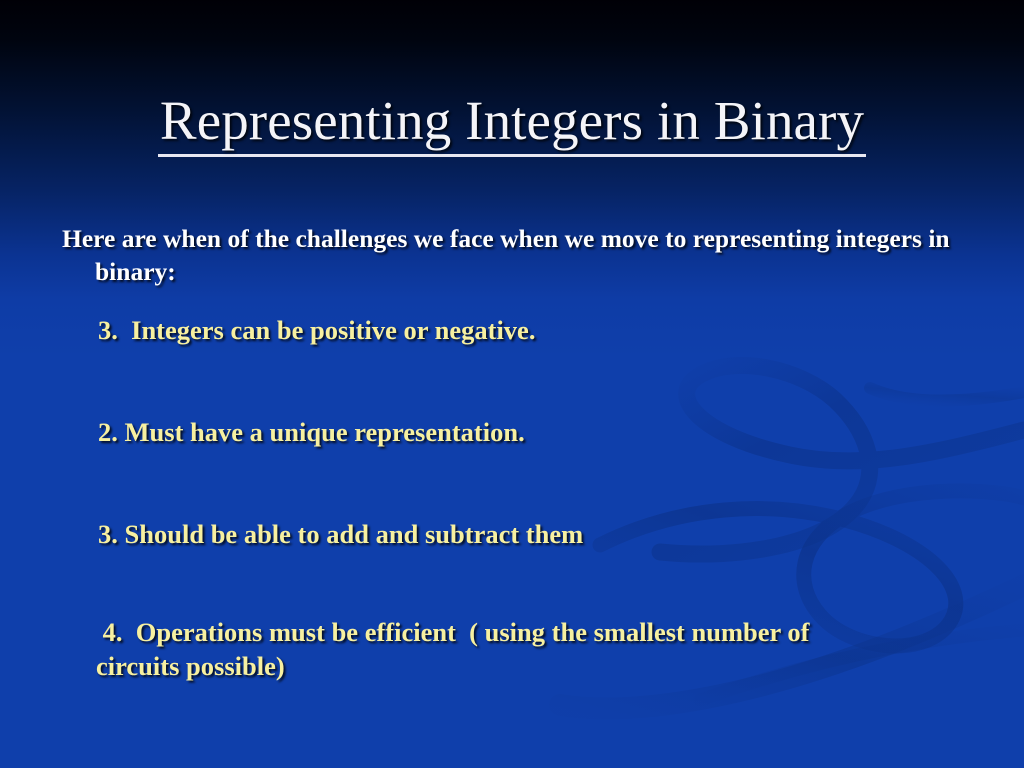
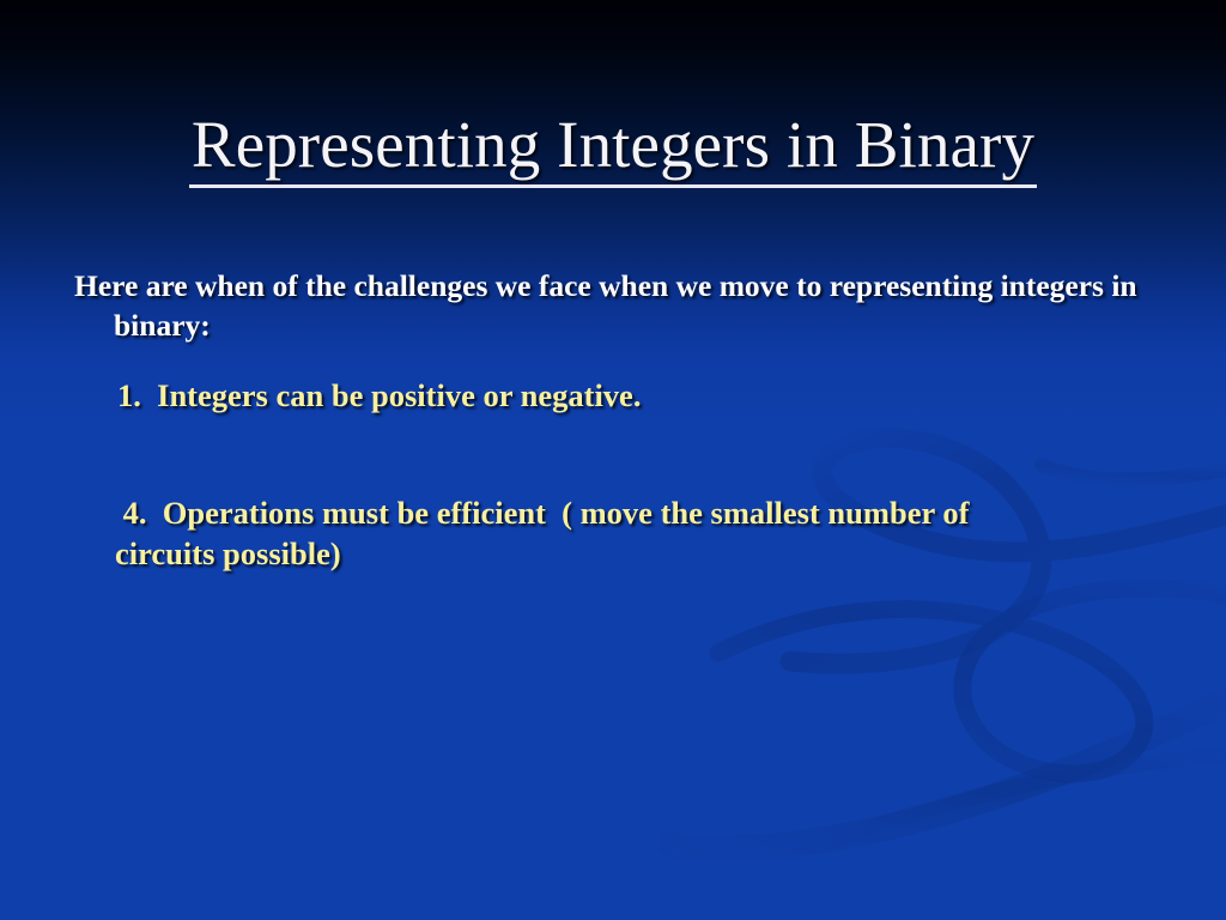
  Representing Integers in Binary
  Here are when of the challenges we face when we move to representing integers in binary:
- 3. Integers can be positive or negative.
+ 1. Integers can be positive or negative.
- 2. Must have a unique representation.
- 3. Should be able to add and subtract them
- 4. Operations must be efficient ( using the smallest number of circuits possible)
+ 4. Operations must be efficient ( move the smallest number of circuits possible)
